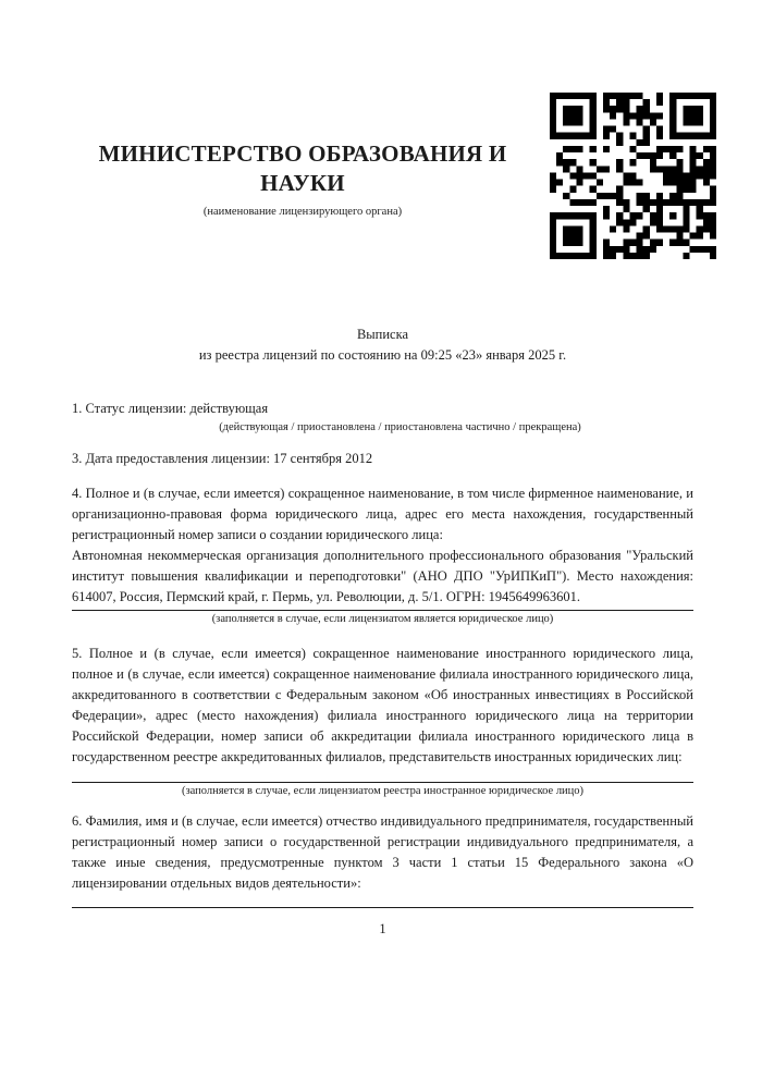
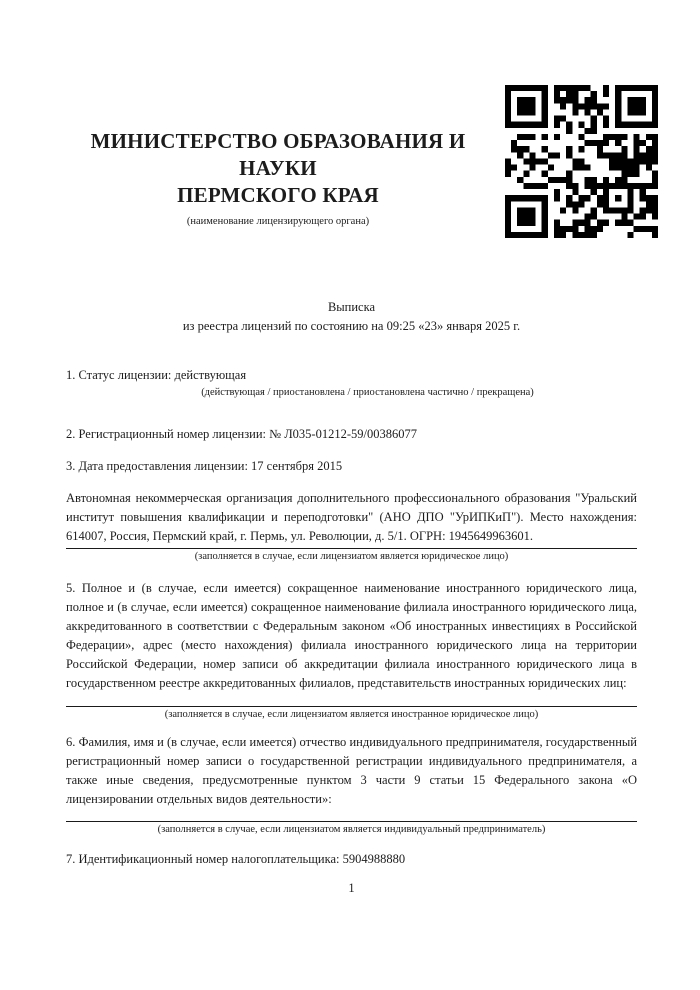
  МИНИСТЕРСТВО ОБРАЗОВАНИЯ И НАУКИ
+ ПЕРМСКОГО КРАЯ
  (наименование лицензирующего органа)
  Выписка
  из реестра лицензий по состоянию на 09:25 «23» января 2025 г.
  1. Статус лицензии: действующая
  (действующая / приостановлена / приостановлена частично / прекращена)
+ 2. Регистрационный номер лицензии: № Л035-01212-59/00386077
- 3. Дата предоставления лицензии: 17 сентября 2012
+ 3. Дата предоставления лицензии: 17 сентября 2015
- 4. Полное и (в случае, если имеется) сокращенное наименование, в том числе фирменное наименование, и организационно-правовая форма юридического лица, адрес его места нахождения, государственный регистрационный номер записи о создании юридического лица:
  Автономная некоммерческая организация дополнительного профессионального образования "Уральский институт повышения квалификации и переподготовки" (АНО ДПО "УрИПКиП"). Место нахождения: 614007, Россия, Пермский край, г. Пермь, ул. Революции, д. 5/1. ОГРН: 1945649963601.
  (заполняется в случае, если лицензиатом является юридическое лицо)
  5. Полное и (в случае, если имеется) сокращенное наименование иностранного юридического лица, полное и (в случае, если имеется) сокращенное наименование филиала иностранного юридического лица, аккредитованного в соответствии с Федеральным законом «Об иностранных инвестициях в Российской Федерации», адрес (место нахождения) филиала иностранного юридического лица на территории Российской Федерации, номер записи об аккредитации филиала иностранного юридического лица в государственном реестре аккредитованных филиалов, представительств иностранных юридических лиц:
- (заполняется в случае, если лицензиатом реестра иностранное юридическое лицо)
+ (заполняется в случае, если лицензиатом является иностранное юридическое лицо)
- 6. Фамилия, имя и (в случае, если имеется) отчество индивидуального предпринимателя, государственный регистрационный номер записи о государственной регистрации индивидуального предпринимателя, а также иные сведения, предусмотренные пунктом 3 части 1 статьи 15 Федерального закона «О лицензировании отдельных видов деятельности»:
+ 6. Фамилия, имя и (в случае, если имеется) отчество индивидуального предпринимателя, государственный регистрационный номер записи о государственной регистрации индивидуального предпринимателя, а также иные сведения, предусмотренные пунктом 3 части 9 статьи 15 Федерального закона «О лицензировании отдельных видов деятельности»:
+ (заполняется в случае, если лицензиатом является индивидуальный предприниматель)
+ 7. Идентификационный номер налогоплательщика: 5904988880
  1
